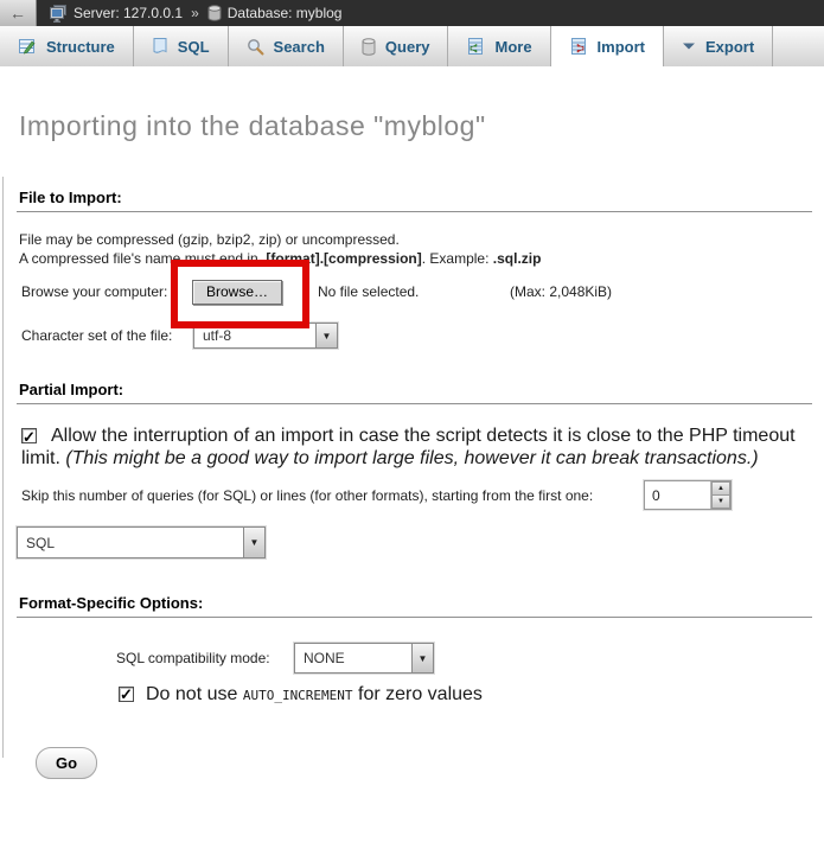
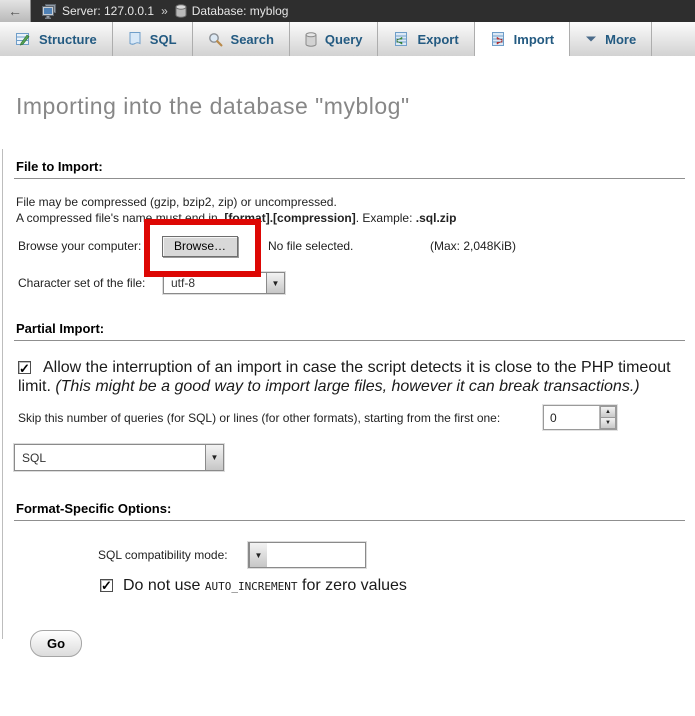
  ←
  Server: 127.0.0.1
  »
  Database: myblog
  Structure
  SQL
  Search
  Query
- More
+ Export
  Import
- Export
+ More
  Importing into the database "myblog"
  File to Import:
  File may be compressed (gzip, bzip2, zip) or uncompressed.
  A compressed file's name must end in .[format].[compression]. Example: .sql.zip
  Browse your computer:
  Browse…
  No file selected.
  (Max: 2,048KiB)
  Character set of the file:
  utf-8
  ▼
  Partial Import:
  Allow the interruption of an import in case the script detects it is close to the PHP timeout limit. (This might be a good way to import large files, however it can break transactions.)
  Skip this number of queries (for SQL) or lines (for other formats), starting from the first one:
  0
  SQL
  ▼
  Format-Specific Options:
  SQL compatibility mode:
- NONE
  ▼
  Do not use AUTO_INCREMENT for zero values
  Go
